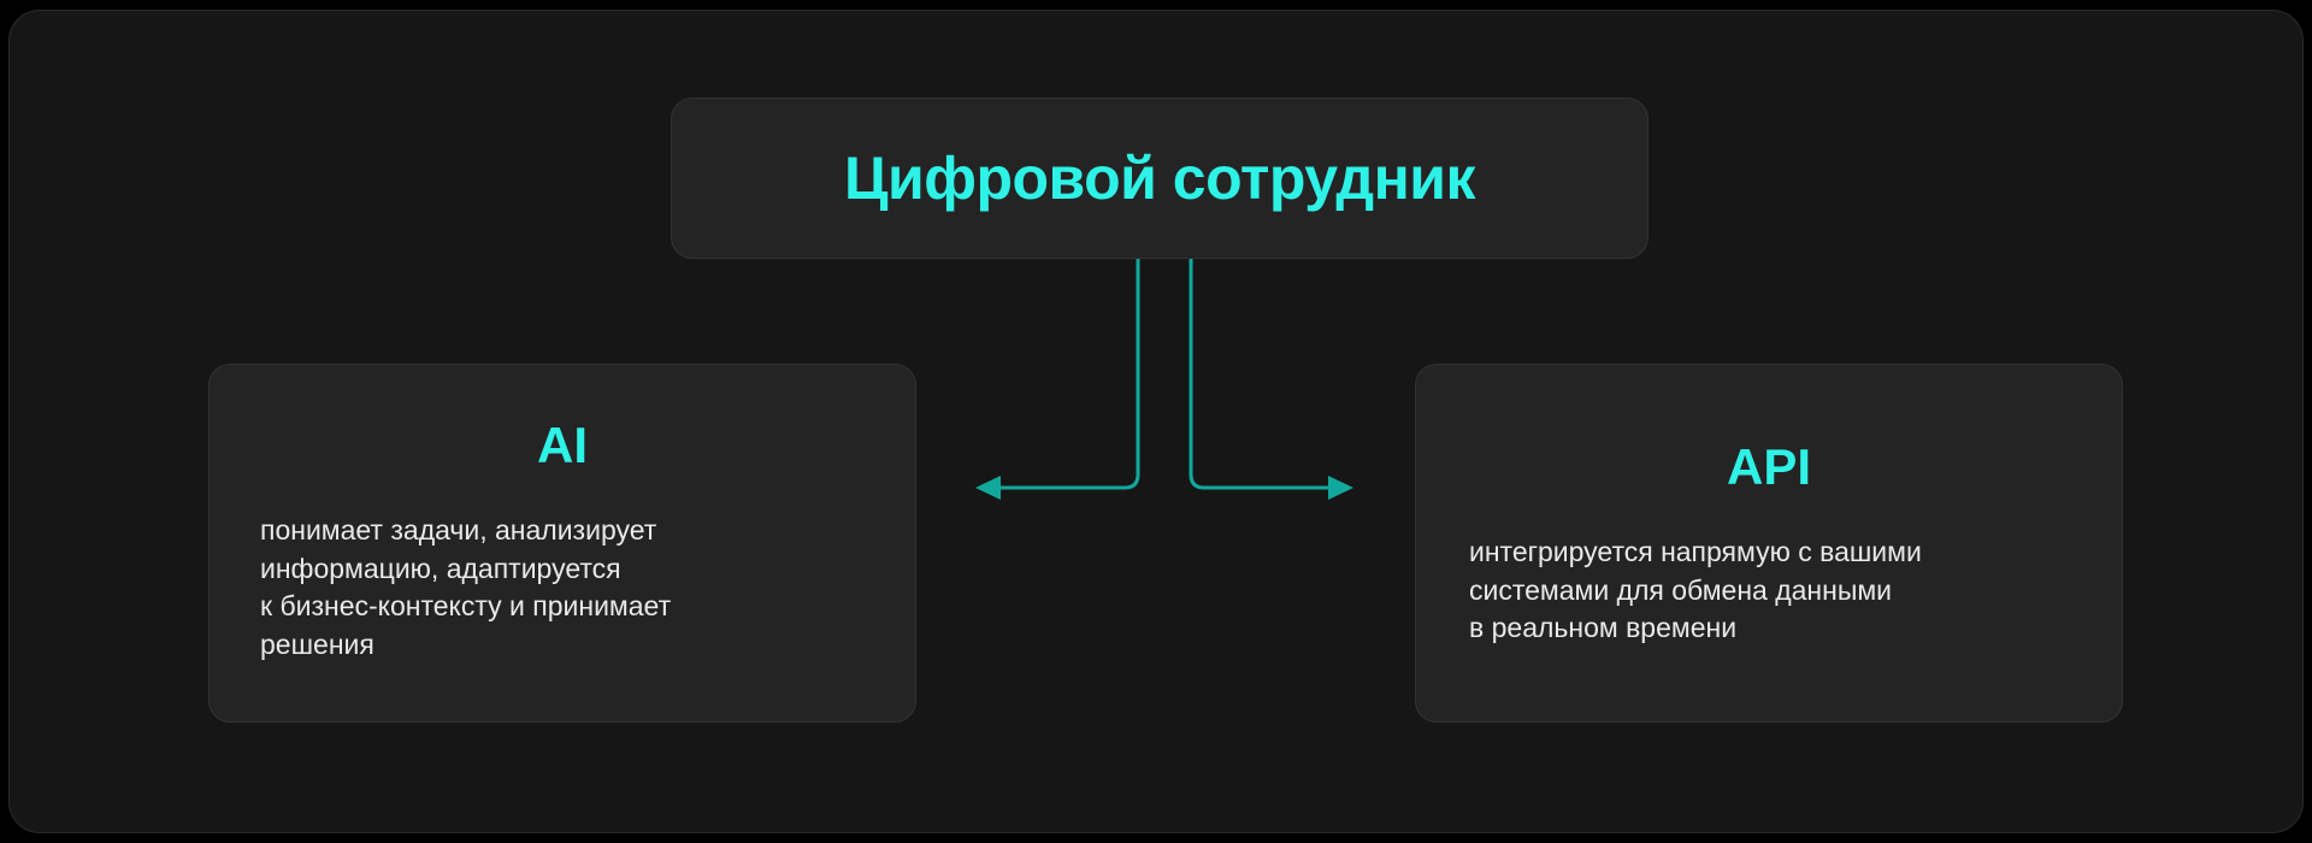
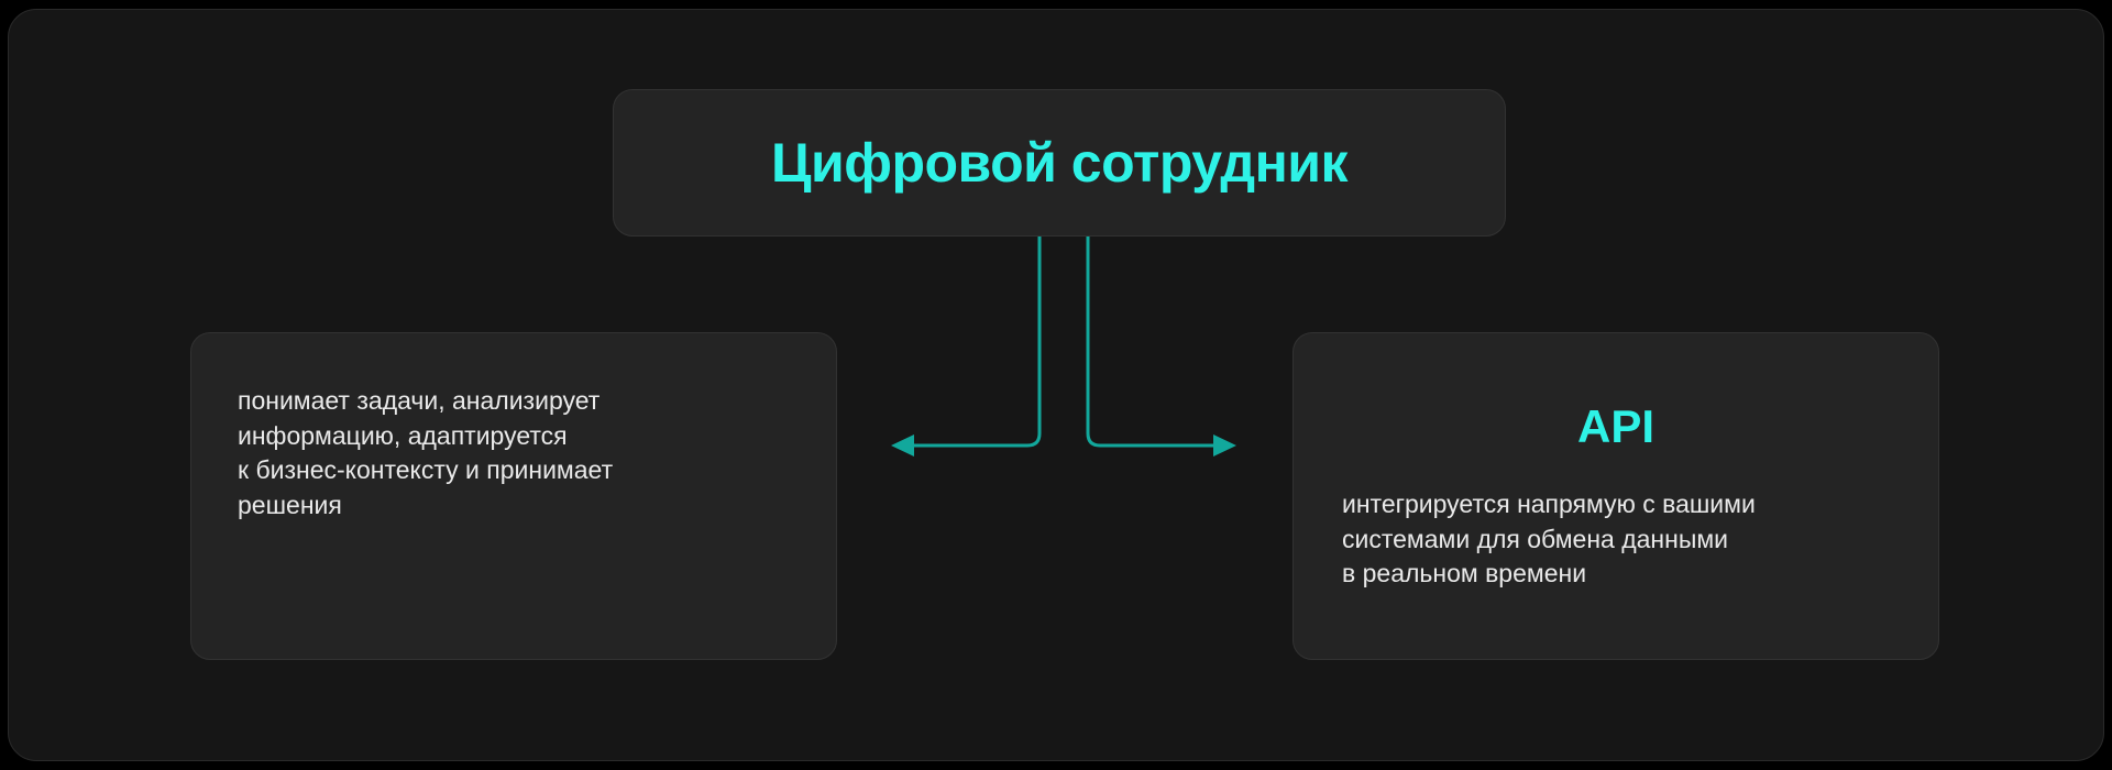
  Цифровой сотрудник
- AI
  понимает задачи, анализирует
  информацию, адаптируется
  к бизнес-контексту и принимает
  решения
  API
  интегрируется напрямую с вашими
  системами для обмена данными
  в реальном времени
